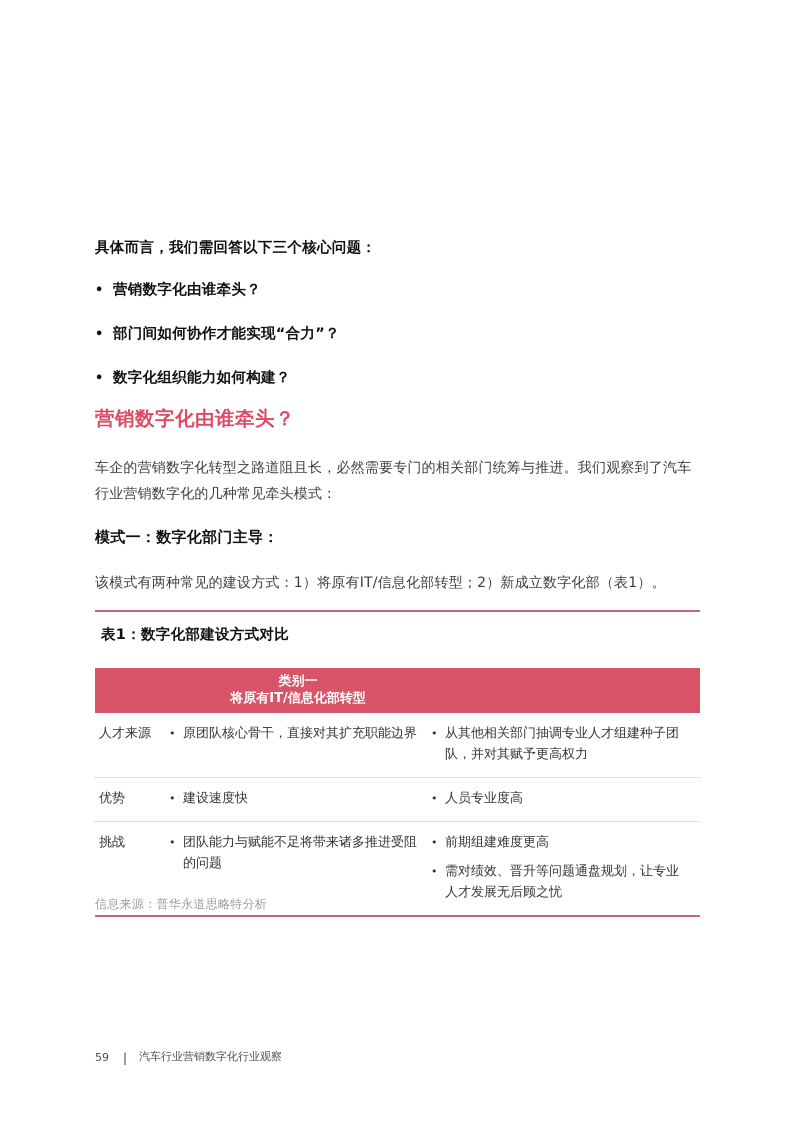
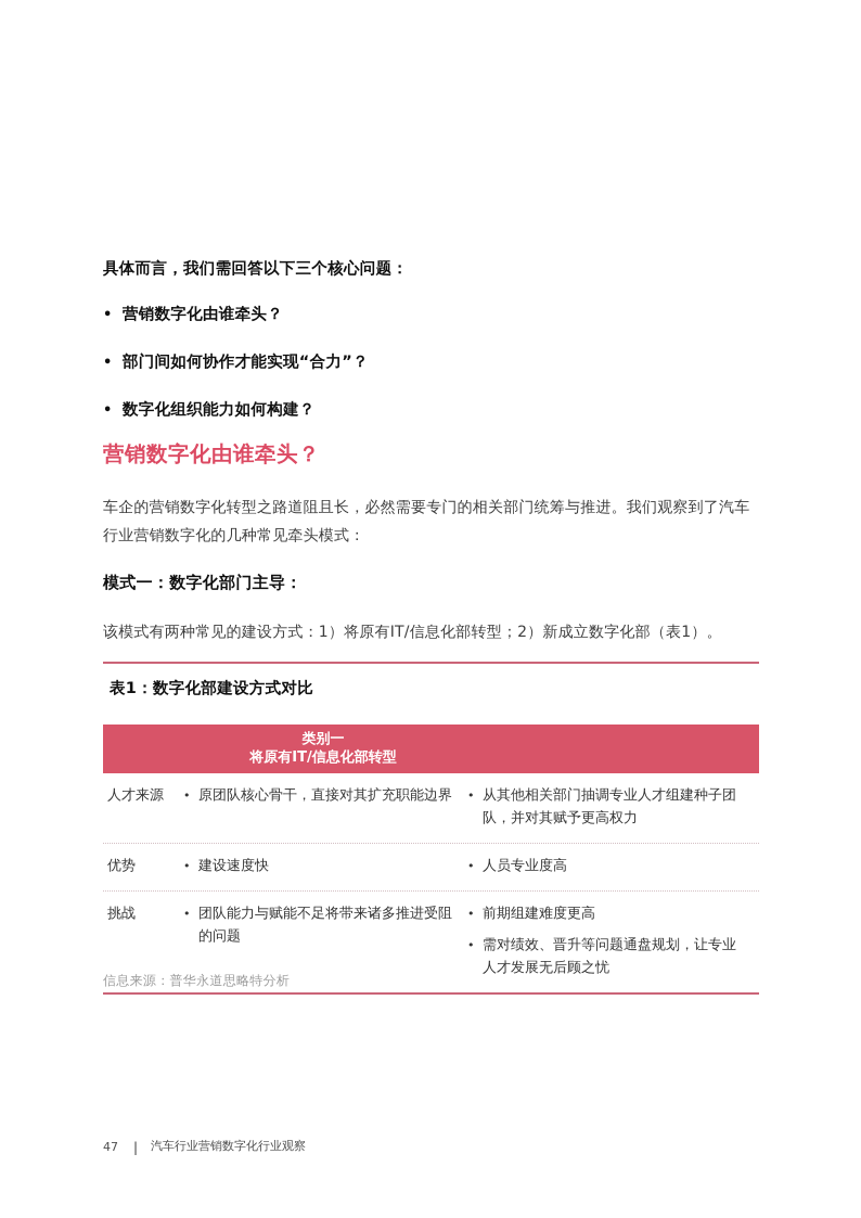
  具体而言，我们需回答以下三个核心问题：
  •
  营销数字化由谁牵头？
  •
  部门间如何协作才能实现“合力”？
  •
  数字化组织能力如何构建？
  营销数字化由谁牵头？
  车企的营销数字化转型之路道阻且长，必然需要专门的相关部门统筹与推进。我们观察到了汽车行业营销数字化的几种常见牵头模式：
  模式一：数字化部门主导：
  该模式有两种常见的建设方式：1）将原有IT/信息化部转型；2）新成立数字化部（表1）。
  表1：数字化部建设方式对比
  类别一
  将原有IT/信息化部转型
  人才来源
  •
  原团队核心骨干，直接对其扩充职能边界
  •
  从其他相关部门抽调专业人才组建种子团队，并对其赋予更高权力
  优势
  •
  建设速度快
  •
  人员专业度高
  挑战
  •
  团队能力与赋能不足将带来诸多推进受阻的问题
  •
  前期组建难度更高
  •
  需对绩效、晋升等问题通盘规划，让专业人才发展无后顾之忧
  信息来源：普华永道思略特分析
- 59
+ 47
  |
  汽车行业营销数字化行业观察
